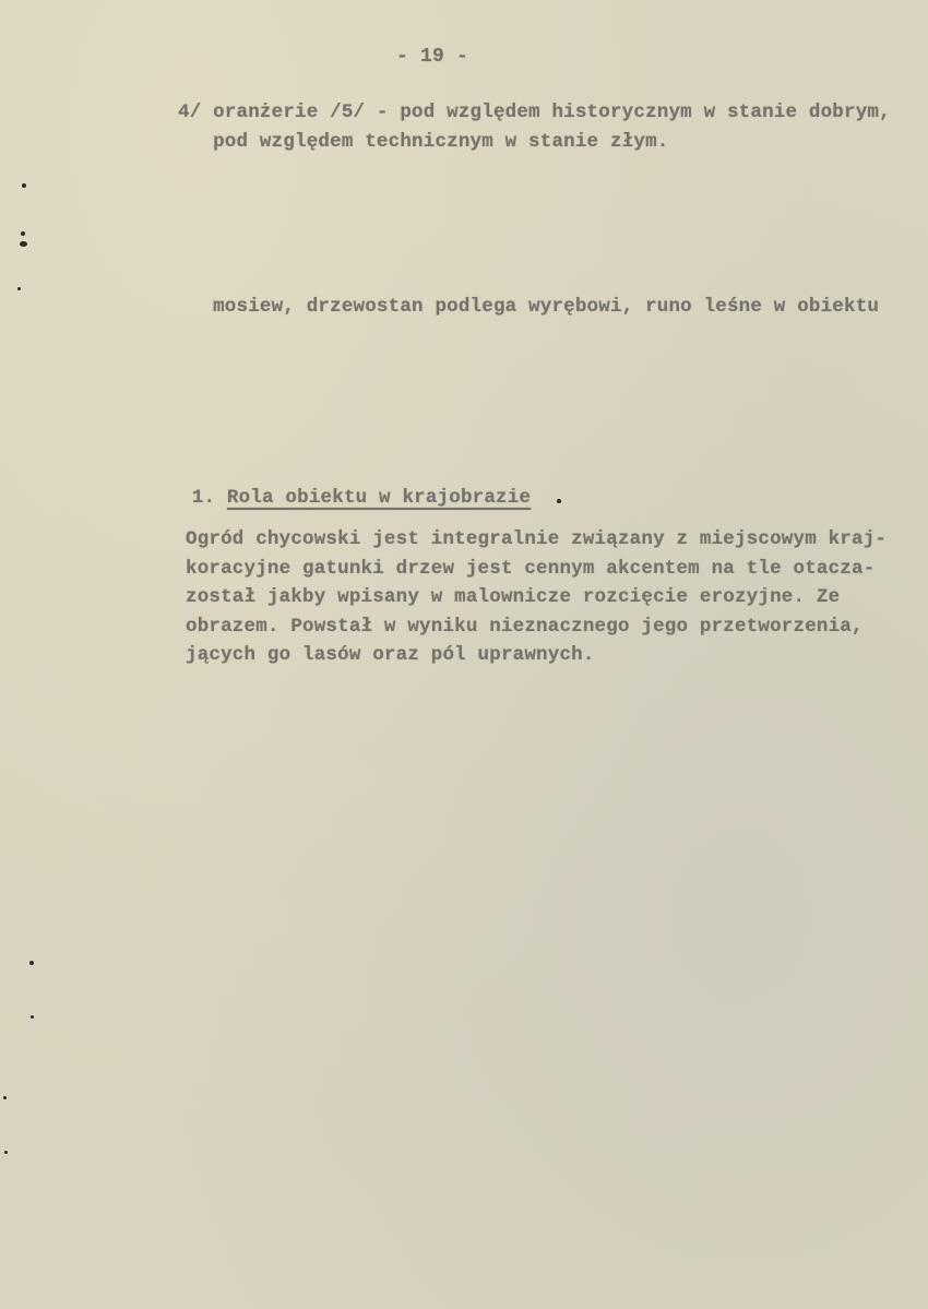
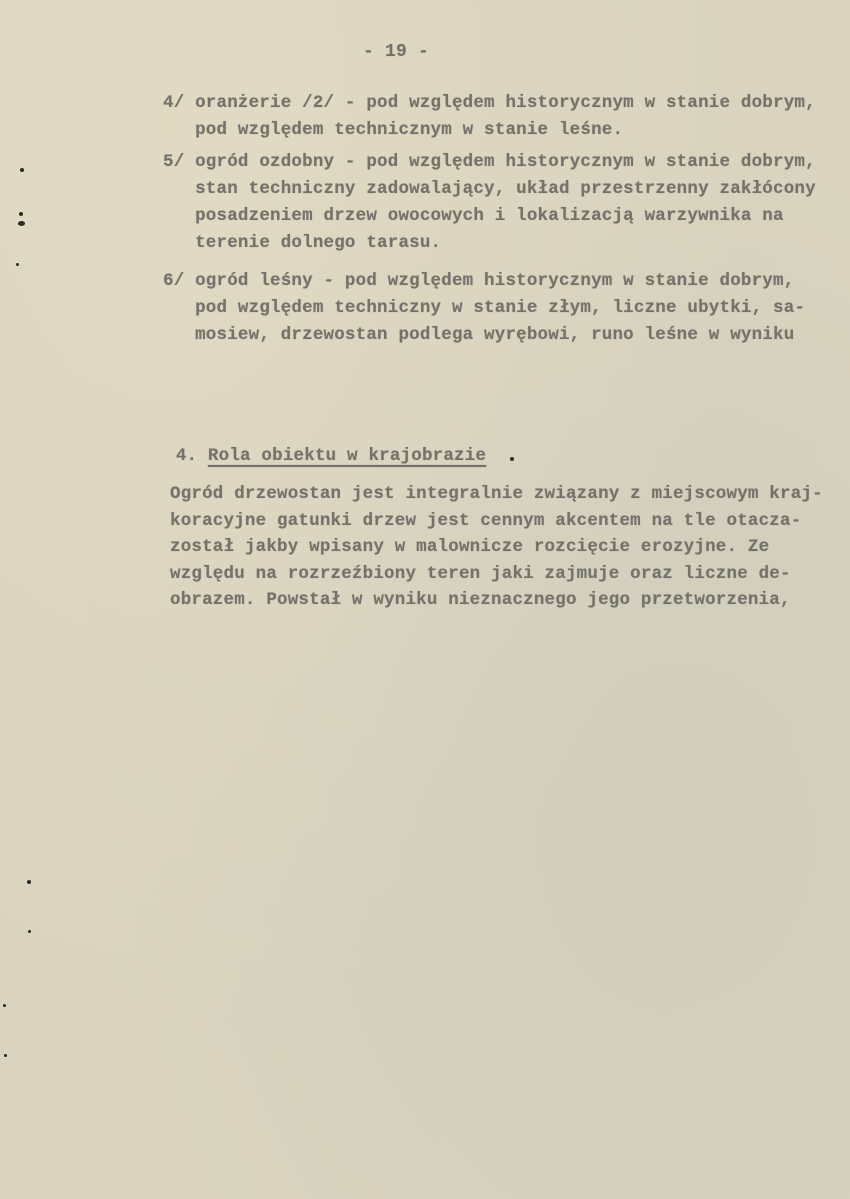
  - 19 -
- 4/ oranżerie /5/ - pod względem historycznym w stanie dobrym,
+ 4/ oranżerie /2/ - pod względem historycznym w stanie dobrym,
- pod względem technicznym w stanie złym.
+ pod względem technicznym w stanie leśne.
+ 5/ ogród ozdobny - pod względem historycznym w stanie dobrym,
+ stan techniczny zadowalający, układ przestrzenny zakłócony
+ posadzeniem drzew owocowych i lokalizacją warzywnika na
+ terenie dolnego tarasu.
+ 6/ ogród leśny - pod względem historycznym w stanie dobrym,
+ pod względem techniczny w stanie złym, liczne ubytki, sa-
- mosiew, drzewostan podlega wyrębowi, runo leśne w obiektu
+ mosiew, drzewostan podlega wyrębowi, runo leśne w wyniku
- 1. Rola obiektu w krajobrazie
+ 4. Rola obiektu w krajobrazie
- Ogród chycowski jest integralnie związany z miejscowym kraj-
+ Ogród drzewostan jest integralnie związany z miejscowym kraj-
  koracyjne gatunki drzew jest cennym akcentem na tle otacza-
  został jakby wpisany w malownicze rozcięcie erozyjne. Ze
+ względu na rozrzeźbiony teren jaki zajmuje oraz liczne de-
  obrazem. Powstał w wyniku nieznacznego jego przetworzenia,
- jących go lasów oraz pól uprawnych.
